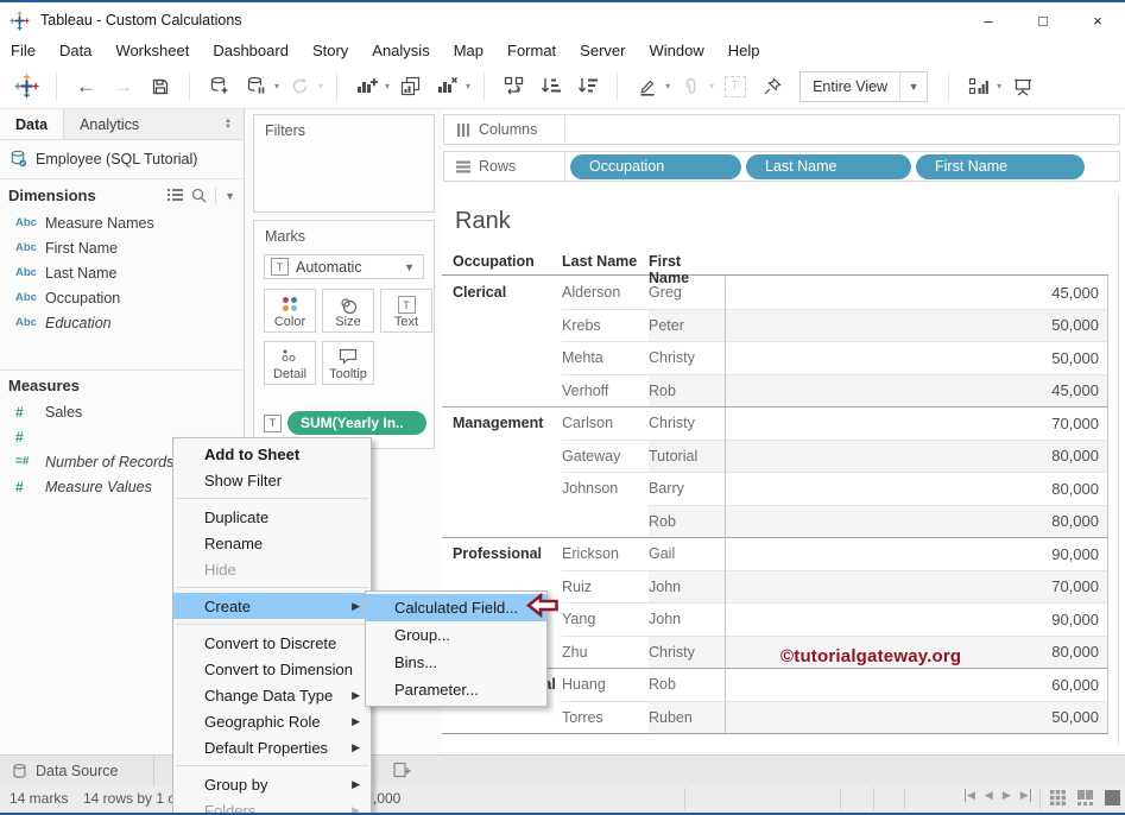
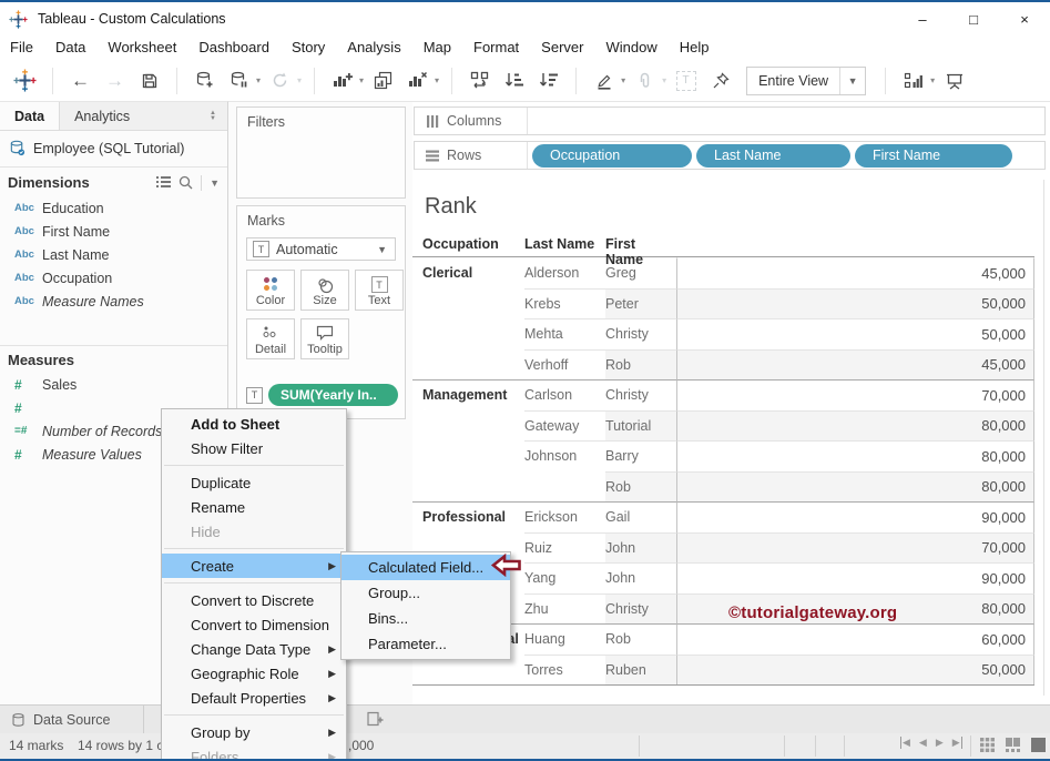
  Tableau - Custom Calculations
  –
  □
  ×
  File
  Data
  Worksheet
  Dashboard
  Story
  Analysis
  Map
  Format
  Server
  Window
  Help
  ←
  →
  ▾
  ▾
  ▾
  ▾
  ▾
  ▾
  T
  Entire View
  ▼
  ▾
  Data
  Analytics
  Employee (SQL Tutorial)
  Dimensions
  ▼
  Abc
- Measure Names
+ Education
  Abc
  First Name
  Abc
  Last Name
  Abc
  Occupation
  Abc
- Education
+ Measure Names
  Measures
  #
  Sales
  #
  =#
  Number of Records
  #
  Measure Values
  Filters
  Marks
  T
  Automatic
  ▼
  Color
  Size
  T
  Text
  Detail
  Tooltip
  T
  SUM(Yearly In..
  Columns
  Rows
  Occupation
  Last Name
  First Name
  Rank
  Occupation
  Last Name
  First Name
  Clerical
  Alderson
  Greg
  45,000
  Krebs
  Peter
  50,000
  Mehta
  Christy
  50,000
  Verhoff
  Rob
  45,000
  Management
  Carlson
  Christy
  70,000
  Gateway
  Tutorial
  80,000
  Johnson
  Barry
  80,000
  Rob
  80,000
  Professional
  Erickson
  Gail
  90,000
  Ruiz
  John
  70,000
  Yang
  John
  90,000
  Zhu
  Christy
  80,000
  Huang
  Rob
  60,000
  Torres
  Ruben
  50,000
  ©tutorialgateway.org
  Data Source
  14 marks
  ,000
  ◀
  ◀
  ▶
  ▶
  Add to Sheet
  Show Filter
  Duplicate
  Rename
  Hide
  Create
  ▶
  Convert to Discrete
  Convert to Dimension
  Change Data Type
  ▶
  Geographic Role
  ▶
  Default Properties
  ▶
  Group by
  ▶
  Folders
  ▶
  Calculated Field...
  Group...
  Bins...
  Parameter...
